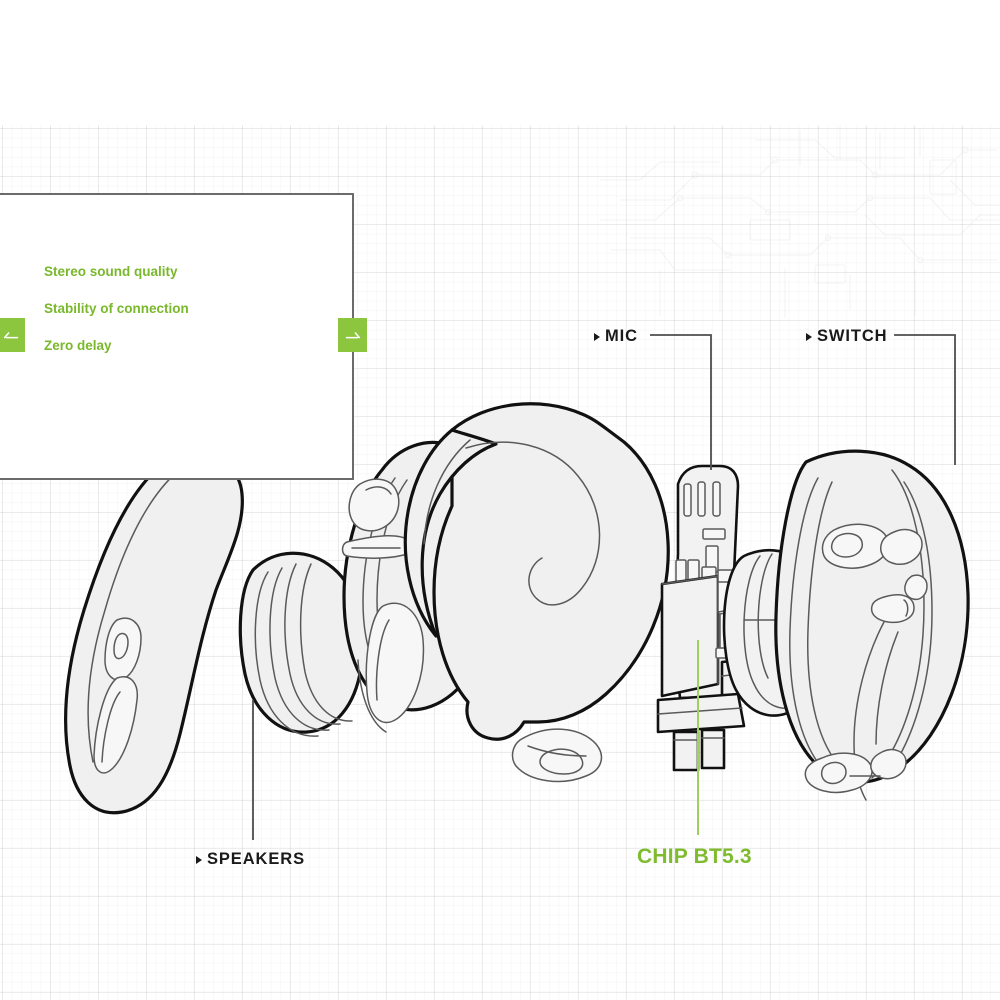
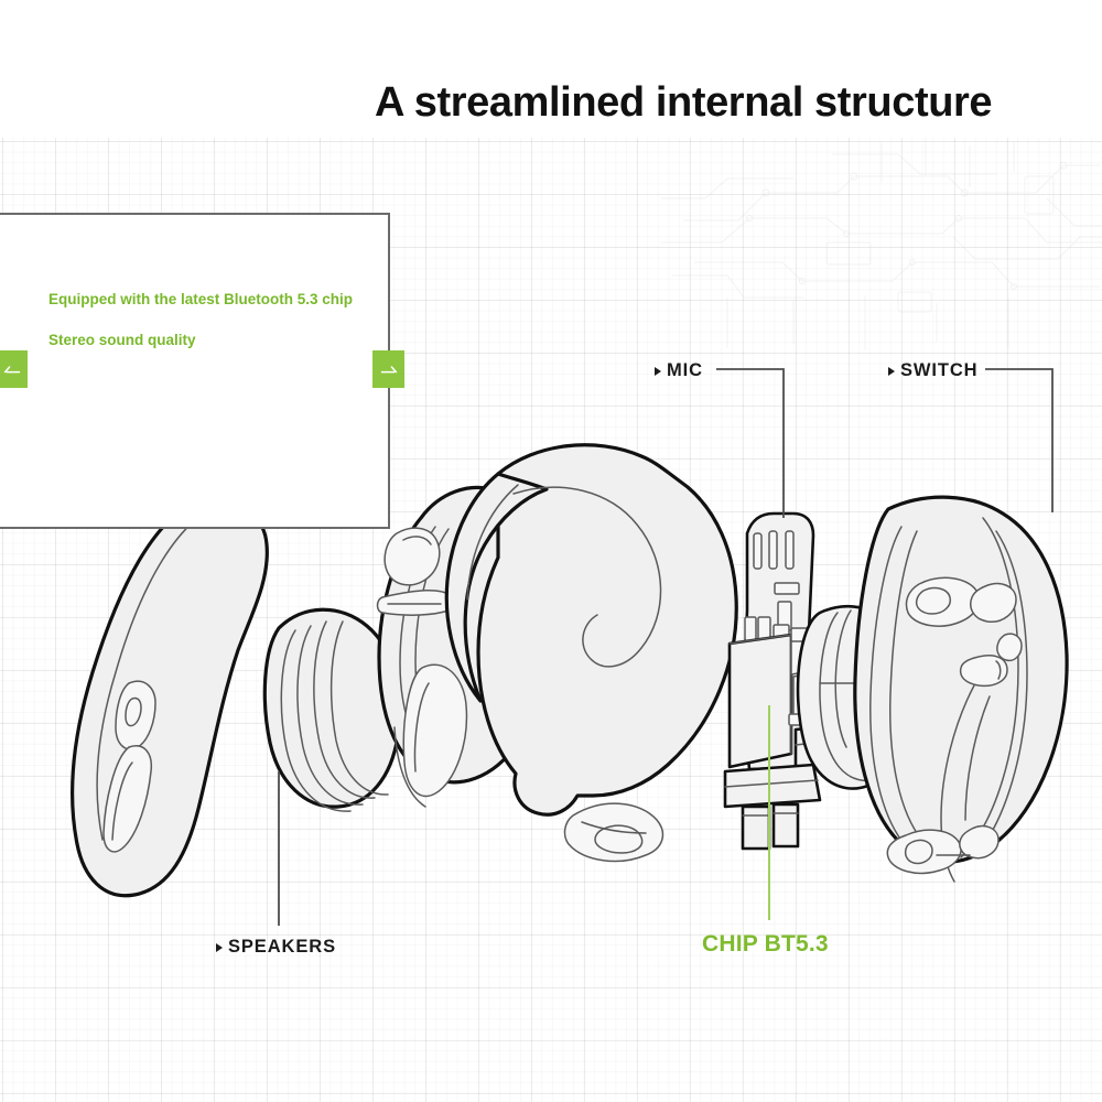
+ A streamlined internal structure
+ Equipped with the latest Bluetooth 5.3 chip
  Stereo sound quality
- Stability of connection
- Zero delay
  MIC
  SWITCH
  SPEAKERS
  CHIP BT5.3
